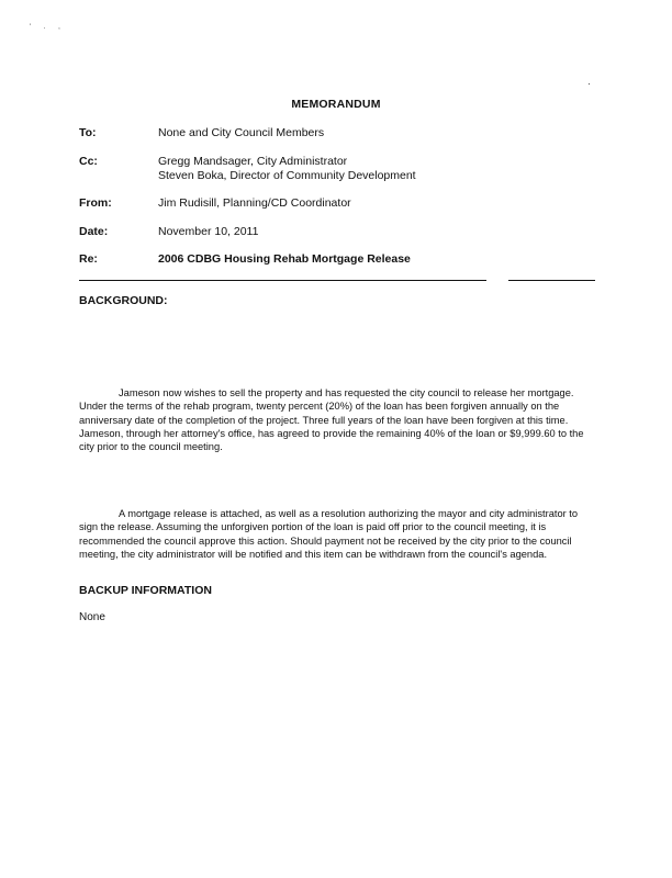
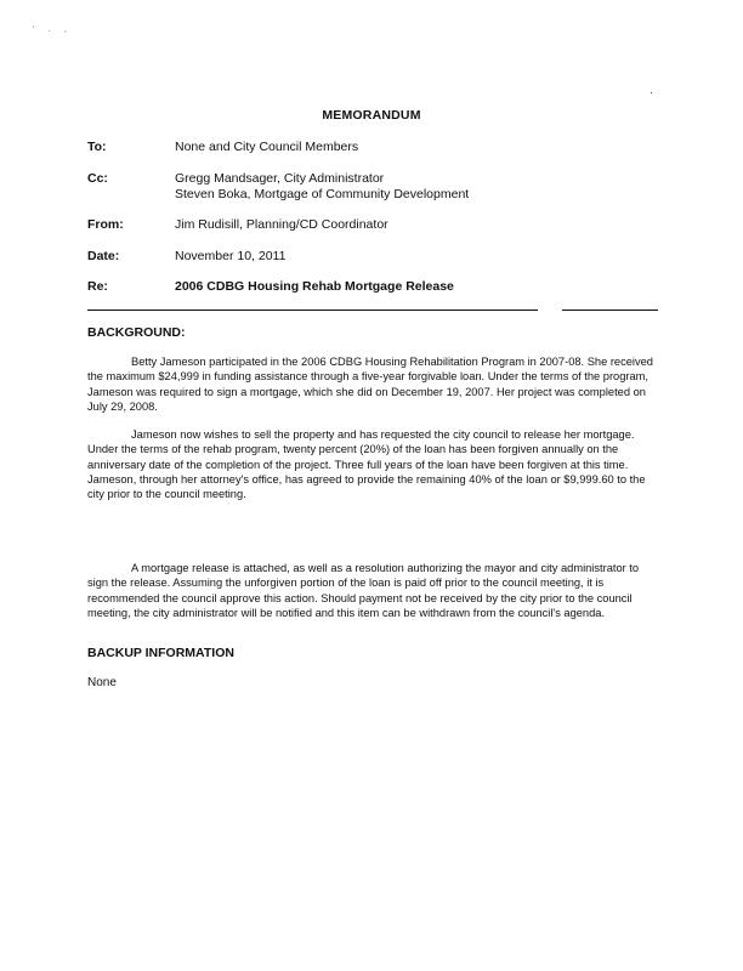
  MEMORANDUM
  To:
  None and City Council Members
  Cc:
  Gregg Mandsager, City Administrator
- Steven Boka, Director of Community Development
+ Steven Boka, Mortgage of Community Development
  From:
  Jim Rudisill, Planning/CD Coordinator
  Date:
  November 10, 2011
  Re:
  2006 CDBG Housing Rehab Mortgage Release
  BACKGROUND:
+ Betty Jameson participated in the 2006 CDBG Housing Rehabilitation Program in 2007-08. She received the maximum $24,999 in funding assistance through a five-year forgivable loan. Under the terms of the program, Jameson was required to sign a mortgage, which she did on December 19, 2007. Her project was completed on July 29, 2008.
  Jameson now wishes to sell the property and has requested the city council to release her mortgage. Under the terms of the rehab program, twenty percent (20%) of the loan has been forgiven annually on the anniversary date of the completion of the project. Three full years of the loan have been forgiven at this time. Jameson, through her attorney's office, has agreed to provide the remaining 40% of the loan or $9,999.60 to the city prior to the council meeting.
  A mortgage release is attached, as well as a resolution authorizing the mayor and city administrator to sign the release. Assuming the unforgiven portion of the loan is paid off prior to the council meeting, it is recommended the council approve this action. Should payment not be received by the city prior to the council meeting, the city administrator will be notified and this item can be withdrawn from the council's agenda.
  BACKUP INFORMATION
  None
